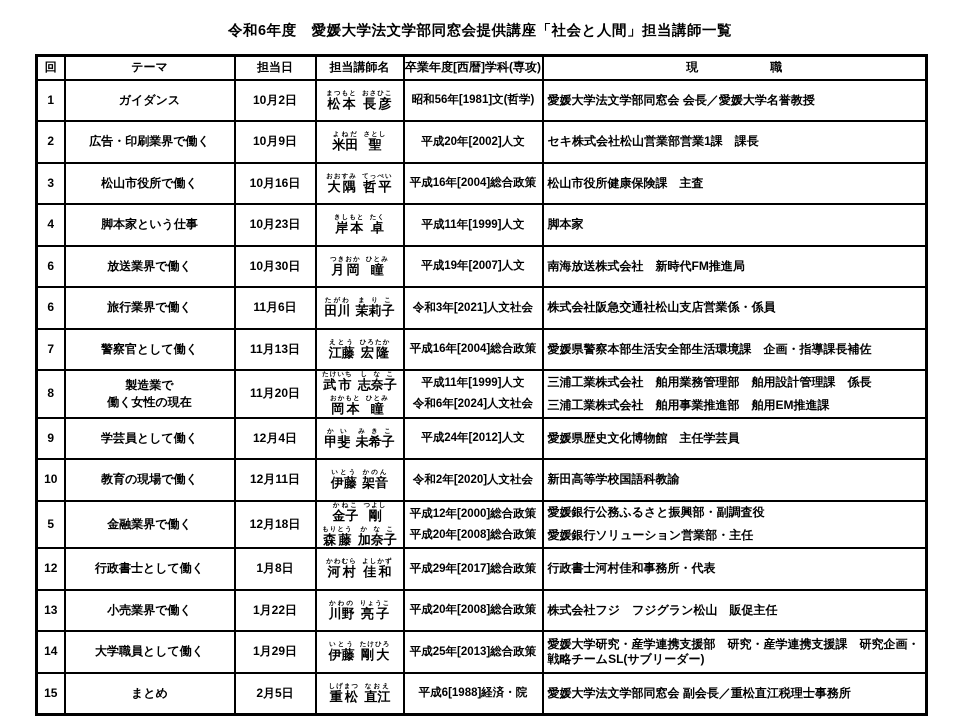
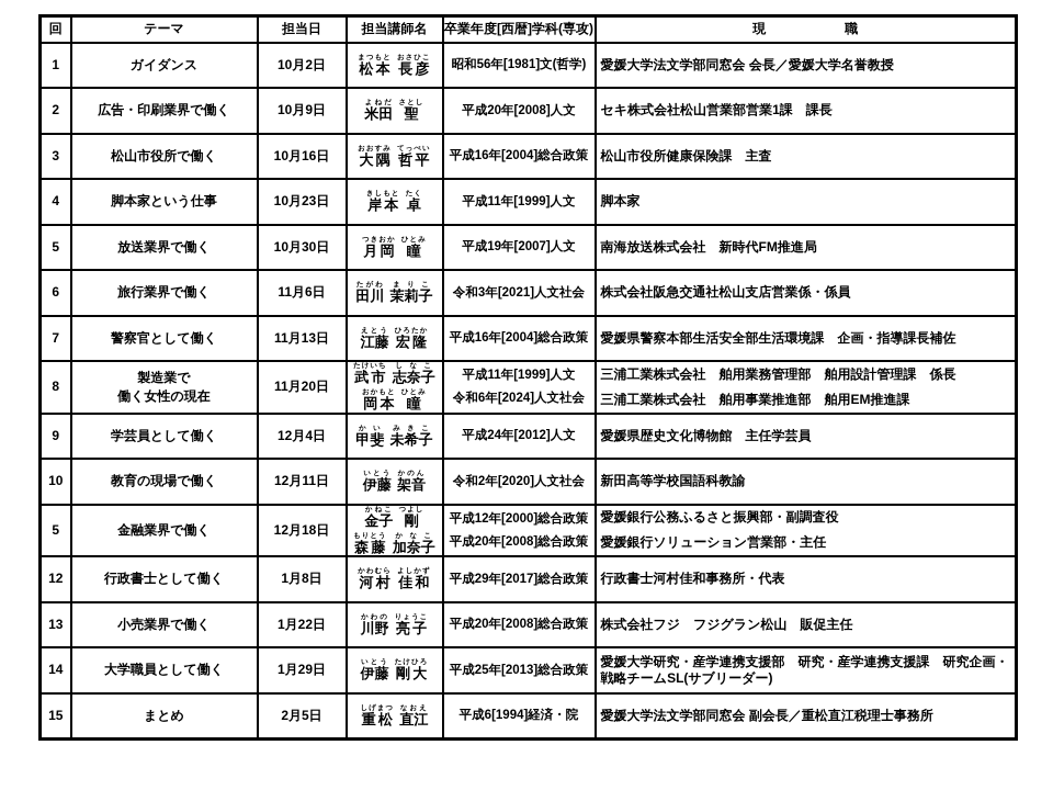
- 令和6年度 愛媛大学法文学部同窓会提供講座「社会と人間」担当講師一覧
  回	テーマ	担当日	担当講師名	卒業年度[西暦]学科(専攻)	現 職
  1	ガイダンス	10月2日	松本 長彦	昭和56年[1981]文(哲学)	愛媛大学法文学部同窓会 会長／愛媛大学名誉教授
- 2	広告・印刷業界で働く	10月9日	米田 聖	平成20年[2002]人文	セキ株式会社松山営業部営業1課 課長
+ 2	広告・印刷業界で働く	10月9日	米田 聖	平成20年[2008]人文	セキ株式会社松山営業部営業1課 課長
  3	松山市役所で働く	10月16日	大隅 哲平	平成16年[2004]総合政策	松山市役所健康保険課 主査
  4	脚本家という仕事	10月23日	岸本 卓	平成11年[1999]人文	脚本家
- 6	放送業界で働く	10月30日	月岡 瞳	平成19年[2007]人文	南海放送株式会社 新時代FM推進局
+ 5	放送業界で働く	10月30日	月岡 瞳	平成19年[2007]人文	南海放送株式会社 新時代FM推進局
  6	旅行業界で働く	11月6日	田川 茉莉子	令和3年[2021]人文社会	株式会社阪急交通社松山支店営業係・係員
  7	警察官として働く	11月13日	江藤 宏隆	平成16年[2004]総合政策	愛媛県警察本部生活安全部生活環境課 企画・指導課長補佐
  8	製造業で働く女性の現在	11月20日	武市 志奈子岡本 瞳	平成11年[1999]人文令和6年[2024]人文社会	三浦工業株式会社 舶用業務管理部 舶用設計管理課 係長三浦工業株式会社 舶用事業推進部 舶用EM推進課
  9	学芸員として働く	12月4日	甲斐 未希子	平成24年[2012]人文	愛媛県歴史文化博物館 主任学芸員
  10	教育の現場で働く	12月11日	伊藤 架音	令和2年[2020]人文社会	新田高等学校国語科教諭
  5	金融業界で働く	12月18日	金子 剛森藤 加奈子	平成12年[2000]総合政策平成20年[2008]総合政策	愛媛銀行公務ふるさと振興部・副調査役愛媛銀行ソリューション営業部・主任
  12	行政書士として働く	1月8日	河村 佳和	平成29年[2017]総合政策	行政書士河村佳和事務所・代表
  13	小売業界で働く	1月22日	川野 亮子	平成20年[2008]総合政策	株式会社フジ フジグラン松山 販促主任
  14	大学職員として働く	1月29日	伊藤 剛大	平成25年[2013]総合政策	愛媛大学研究・産学連携支援部 研究・産学連携支援課 研究企画・戦略チームSL(サブリーダー)
- 15	まとめ	2月5日	重松 直江	平成6[1988]経済・院	愛媛大学法文学部同窓会 副会長／重松直江税理士事務所
+ 15	まとめ	2月5日	重松 直江	平成6[1994]経済・院	愛媛大学法文学部同窓会 副会長／重松直江税理士事務所
